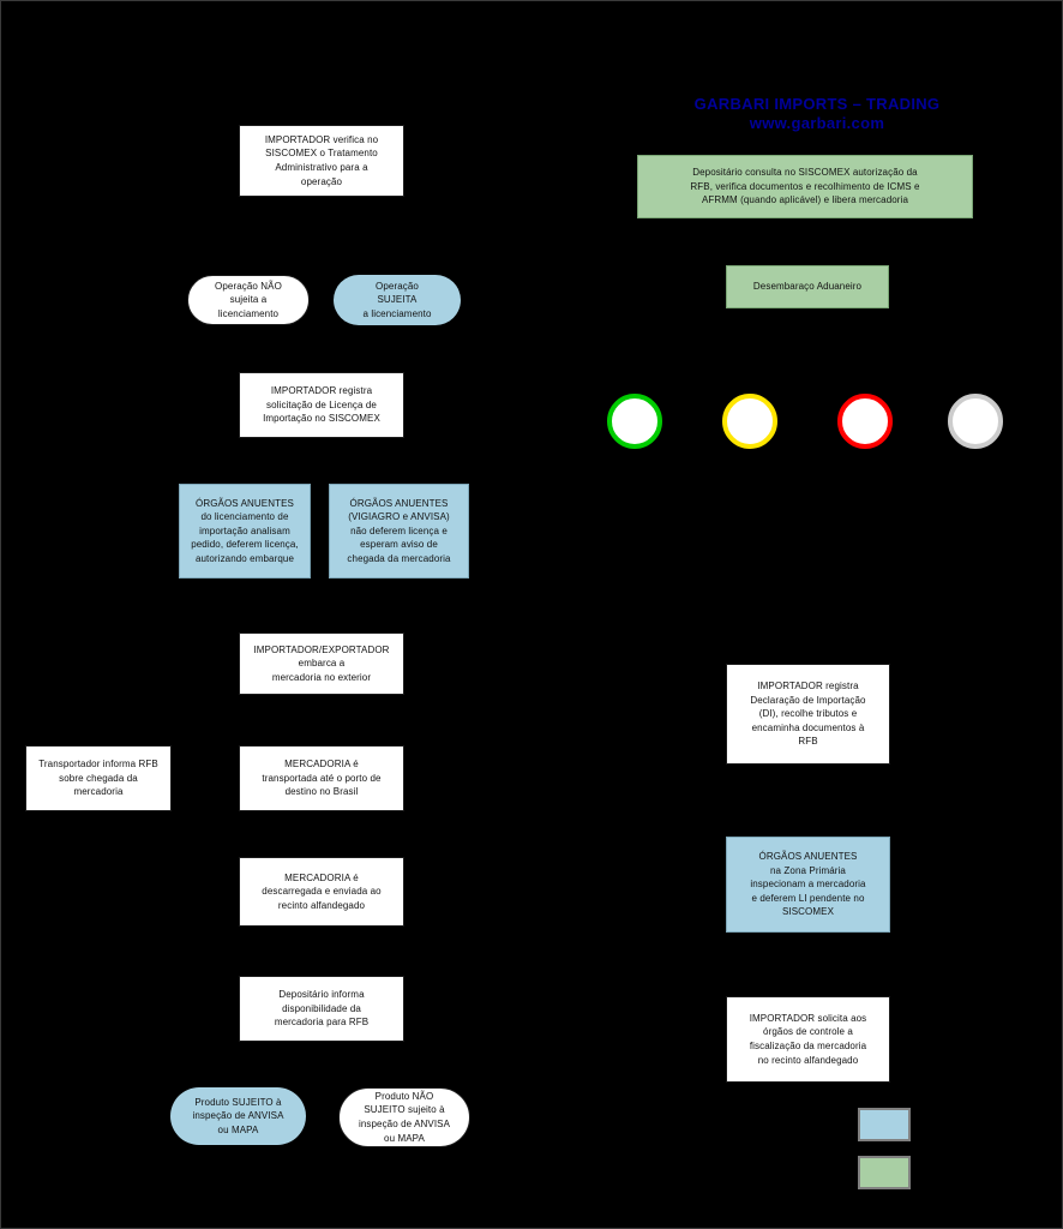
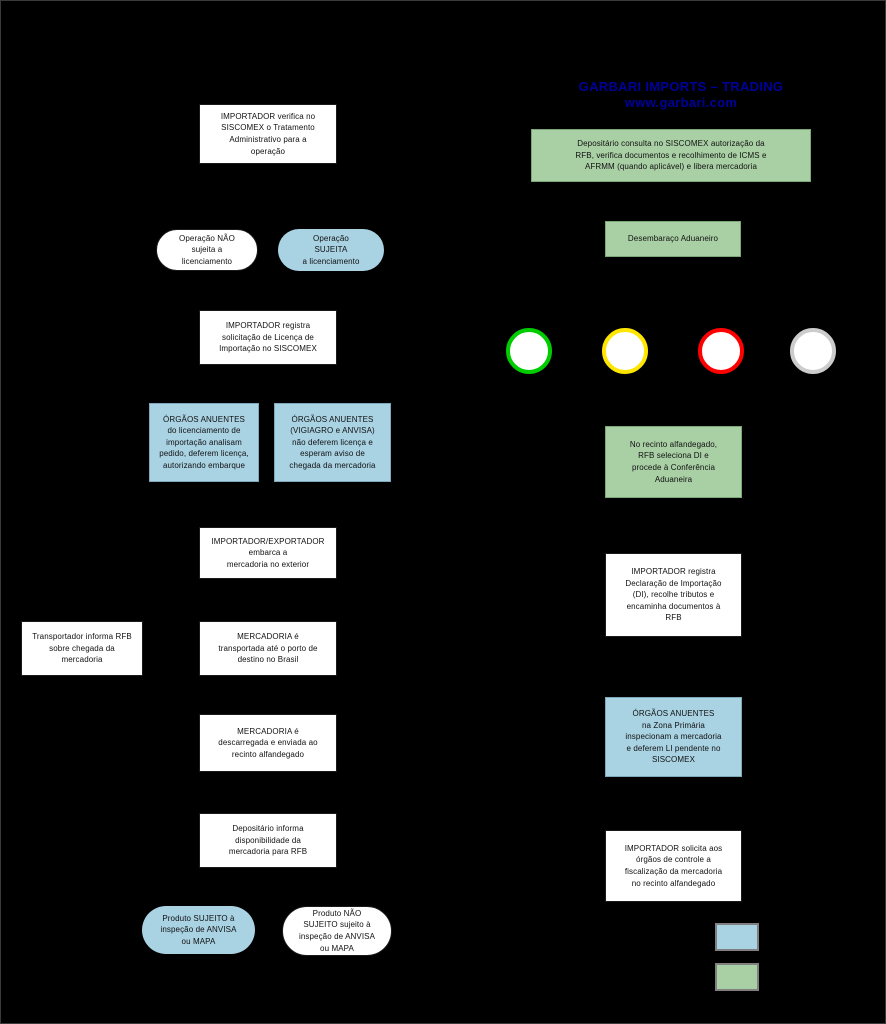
  GARBARI IMPORTS – TRADING
  www.garbari.com
  IMPORTADOR verifica no
  SISCOMEX o Tratamento
  Administrativo para a
  operação
  Operação NÃO
  sujeita a
  licenciamento
  Operação
  SUJEITA
  a licenciamento
  IMPORTADOR registra
  solicitação de Licença de
  Importação no SISCOMEX
  ÓRGÃOS ANUENTES
  do licenciamento de
  importação analisam
  pedido, deferem licença,
  autorizando embarque
  ÓRGÃOS ANUENTES
  (VIGIAGRO e ANVISA)
  não deferem licença e
  esperam aviso de
  chegada da mercadoria
  IMPORTADOR/EXPORTADOR
  embarca a
  mercadoria no exterior
  Transportador informa RFB
  sobre chegada da
  mercadoria
  MERCADORIA é
  transportada até o porto de
  destino no Brasil
  MERCADORIA é
  descarregada e enviada ao
  recinto alfandegado
  Depositário informa
  disponibilidade da
  mercadoria para RFB
  Produto SUJEITO à
  inspeção de ANVISA
  ou MAPA
  Produto NÃO
  SUJEITO sujeito à
  inspeção de ANVISA
  ou MAPA
  Depositário consulta no SISCOMEX autorização da
  RFB, verifica documentos e recolhimento de ICMS e
  AFRMM (quando aplicável) e libera mercadoria
  Desembaraço Aduaneiro
+ No recinto alfandegado,
+ RFB seleciona DI e
+ procede à Conferência
+ Aduaneira
  IMPORTADOR registra
  Declaração de Importação
  (DI), recolhe tributos e
  encaminha documentos à
  RFB
  ÓRGÃOS ANUENTES
  na Zona Primária
  inspecionam a mercadoria
  e deferem LI pendente no
  SISCOMEX
  IMPORTADOR solicita aos
  órgãos de controle a
  fiscalização da mercadoria
  no recinto alfandegado
